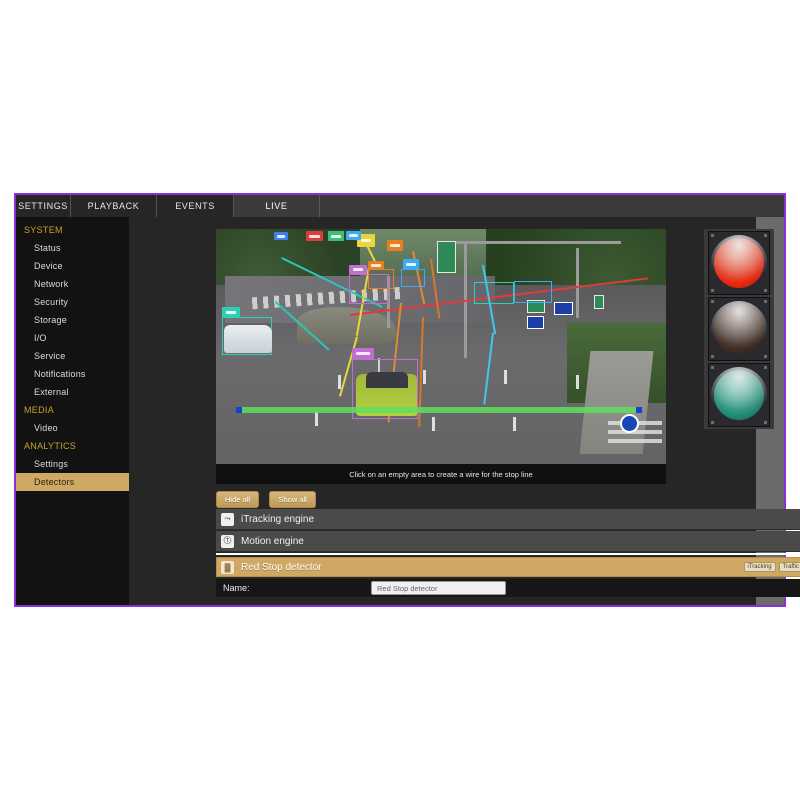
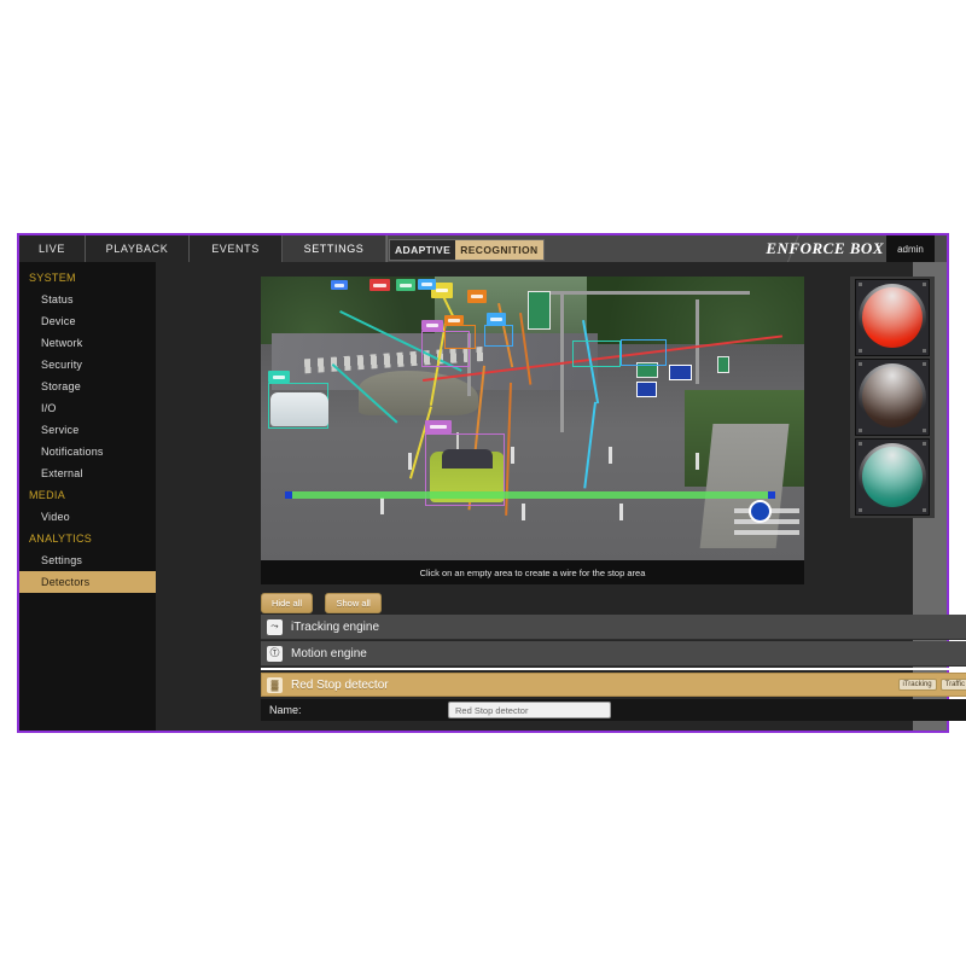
- SETTINGS
+ LIVE
  PLAYBACK
  EVENTS
- LIVE
+ SETTINGS
+ ADAPTIVE
+ RECOGNITION
+ ENFORCE BOX
+ admin
  SYSTEM
  Status
  Device
  Network
  Security
  Storage
  I/O
  Service
  Notifications
  External
  MEDIA
  Video
  ANALYTICS
  Settings
  Detectors
- Click on an empty area to create a wire for the stop line
+ Click on an empty area to create a wire for the stop area
  Hide all Show all
  ⤳
  iTracking engine
  Ⓣ
  Motion engine
  ▓
  Red Stop detector
  Name:
  Red Stop detector
